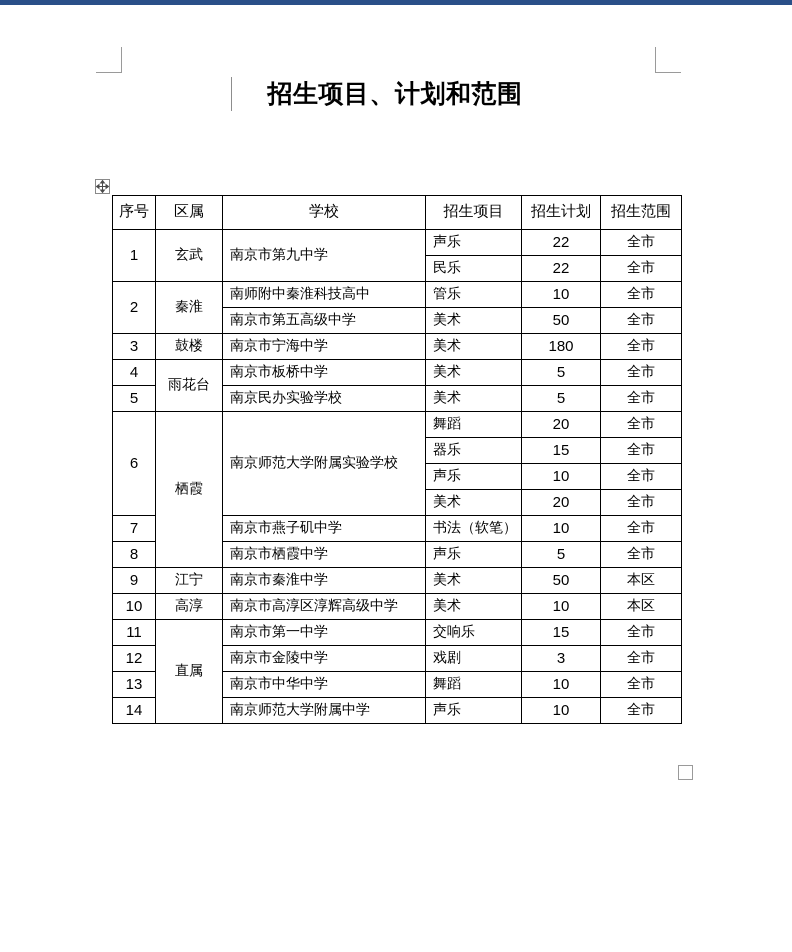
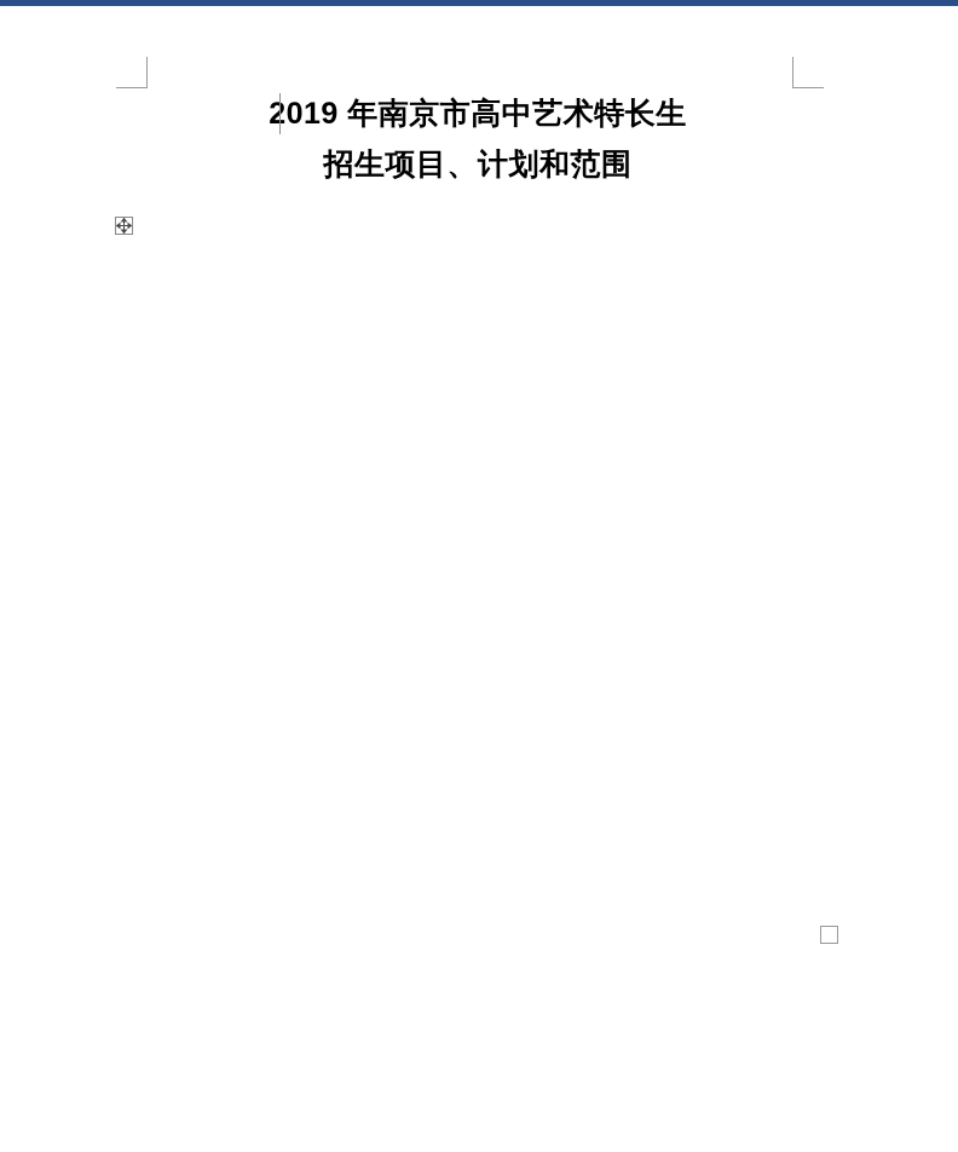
+ 2019 年南京市高中艺术特长生
  招生项目、计划和范围
- 序号	区属	学校	招生项目	招生计划	招生范围
- 1	玄武	南京市第九中学	声乐	22	全市
- 民乐	22	全市
- 2	秦淮	南师附中秦淮科技高中	管乐	10	全市
- 南京市第五高级中学	美术	50	全市
- 3	鼓楼	南京市宁海中学	美术	180	全市
- 4	雨花台	南京市板桥中学	美术	5	全市
- 5	南京民办实验学校	美术	5	全市
- 6	栖霞	南京师范大学附属实验学校	舞蹈	20	全市
- 器乐	15	全市
- 声乐	10	全市
- 美术	20	全市
- 7	南京市燕子矶中学	书法（软笔）	10	全市
- 8	南京市栖霞中学	声乐	5	全市
- 9	江宁	南京市秦淮中学	美术	50	本区
- 10	高淳	南京市高淳区淳辉高级中学	美术	10	本区
- 11	直属	南京市第一中学	交响乐	15	全市
- 12	南京市金陵中学	戏剧	3	全市
- 13	南京市中华中学	舞蹈	10	全市
- 14	南京师范大学附属中学	声乐	10	全市
